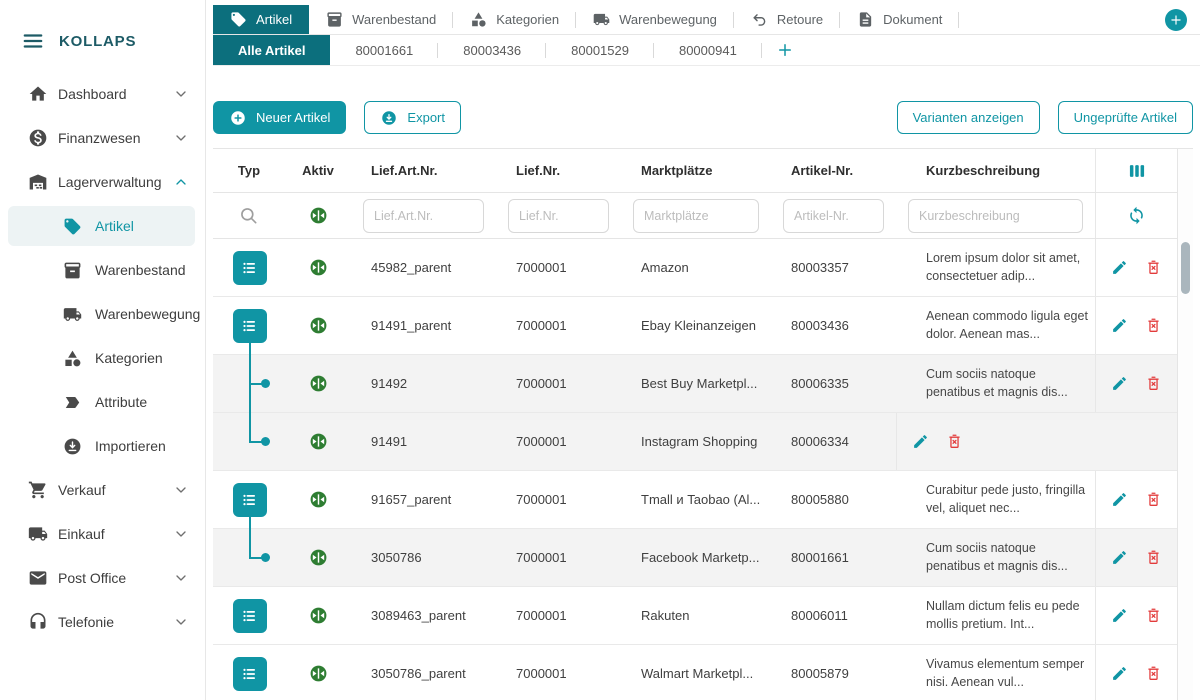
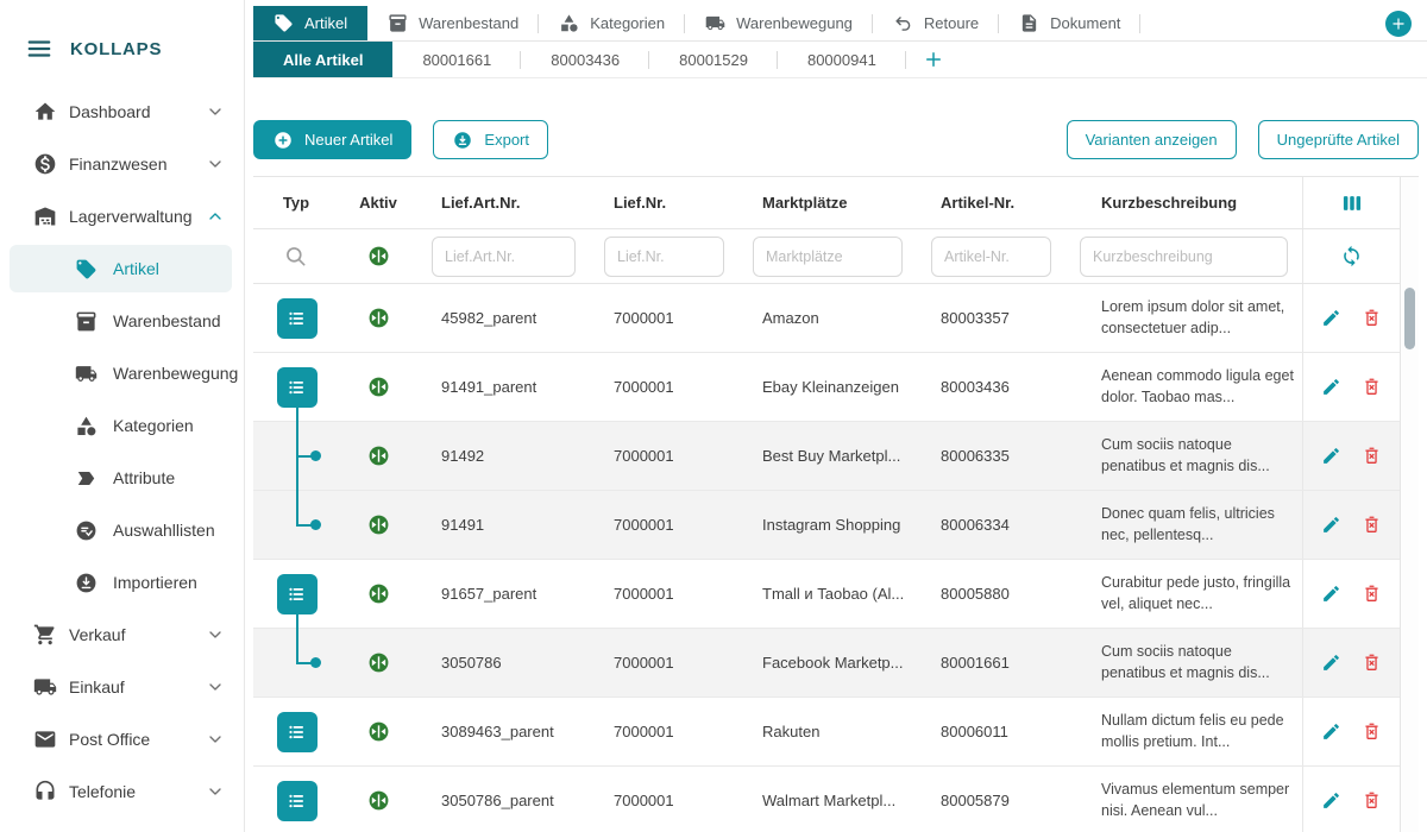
  KOLLAPS
  Dashboard
  Finanzwesen
  Lagerverwaltung
  Artikel
  Warenbestand
  Warenbewegung
  Kategorien
  Attribute
+ Auswahllisten
  Importieren
  Verkauf
  Einkauf
  Post Office
  Telefonie
  Artikel
  Warenbestand
  Kategorien
  Warenbewegung
  Retoure
  Dokument
  Alle Artikel
  80001661
  80003436
  80001529
  80000941
  Neuer Artikel
  Export
  Varianten anzeigen
  Ungeprüfte Artikel
  Typ
  Aktiv
  Lief.Art.Nr.
  Lief.Nr.
  Marktplätze
  Artikel-Nr.
  Kurzbeschreibung
  Lief.Art.Nr.
  Lief.Nr.
  Marktplätze
  Artikel-Nr.
  Kurzbeschreibung
  45982_parent
  7000001
  Amazon
  80003357
  Lorem ipsum dolor sit amet, consectetuer adip...
  91491_parent
  7000001
  Ebay Kleinanzeigen
  80003436
- Aenean commodo ligula eget dolor. Aenean mas...
+ Aenean commodo ligula eget dolor. Taobao mas...
  91492
  7000001
  Best Buy Marketpl...
  80006335
  Cum sociis natoque penatibus et magnis dis...
  91491
  7000001
  Instagram Shopping
  80006334
+ Donec quam felis, ultricies nec, pellentesq...
  91657_parent
  7000001
  Tmall и Taobao (Al...
  80005880
  Curabitur pede justo, fringilla vel, aliquet nec...
  3050786
  7000001
  Facebook Marketp...
  80001661
  Cum sociis natoque penatibus et magnis dis...
  3089463_parent
  7000001
  Rakuten
  80006011
  Nullam dictum felis eu pede mollis pretium. Int...
  3050786_parent
  7000001
  Walmart Marketpl...
  80005879
  Vivamus elementum semper nisi. Aenean vul...
